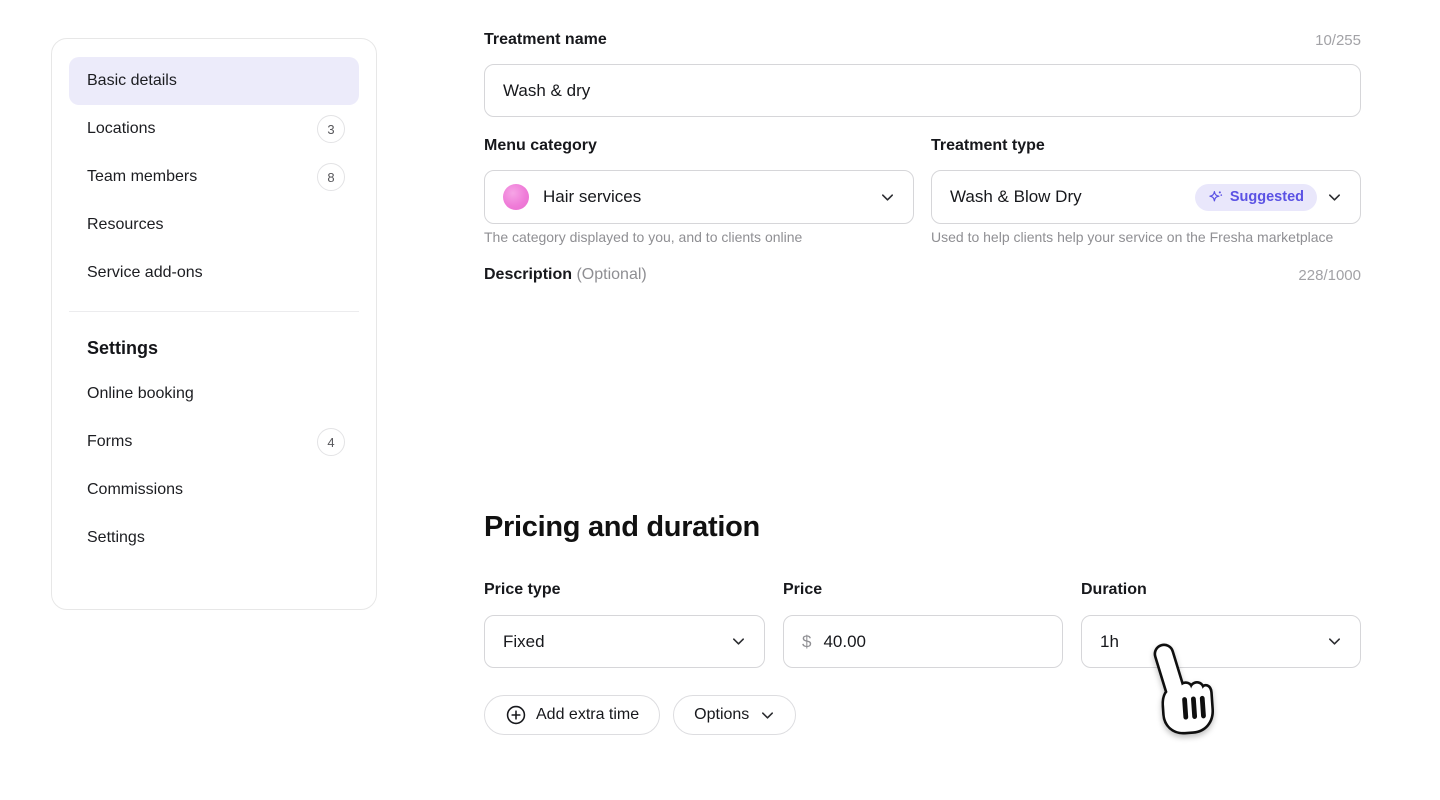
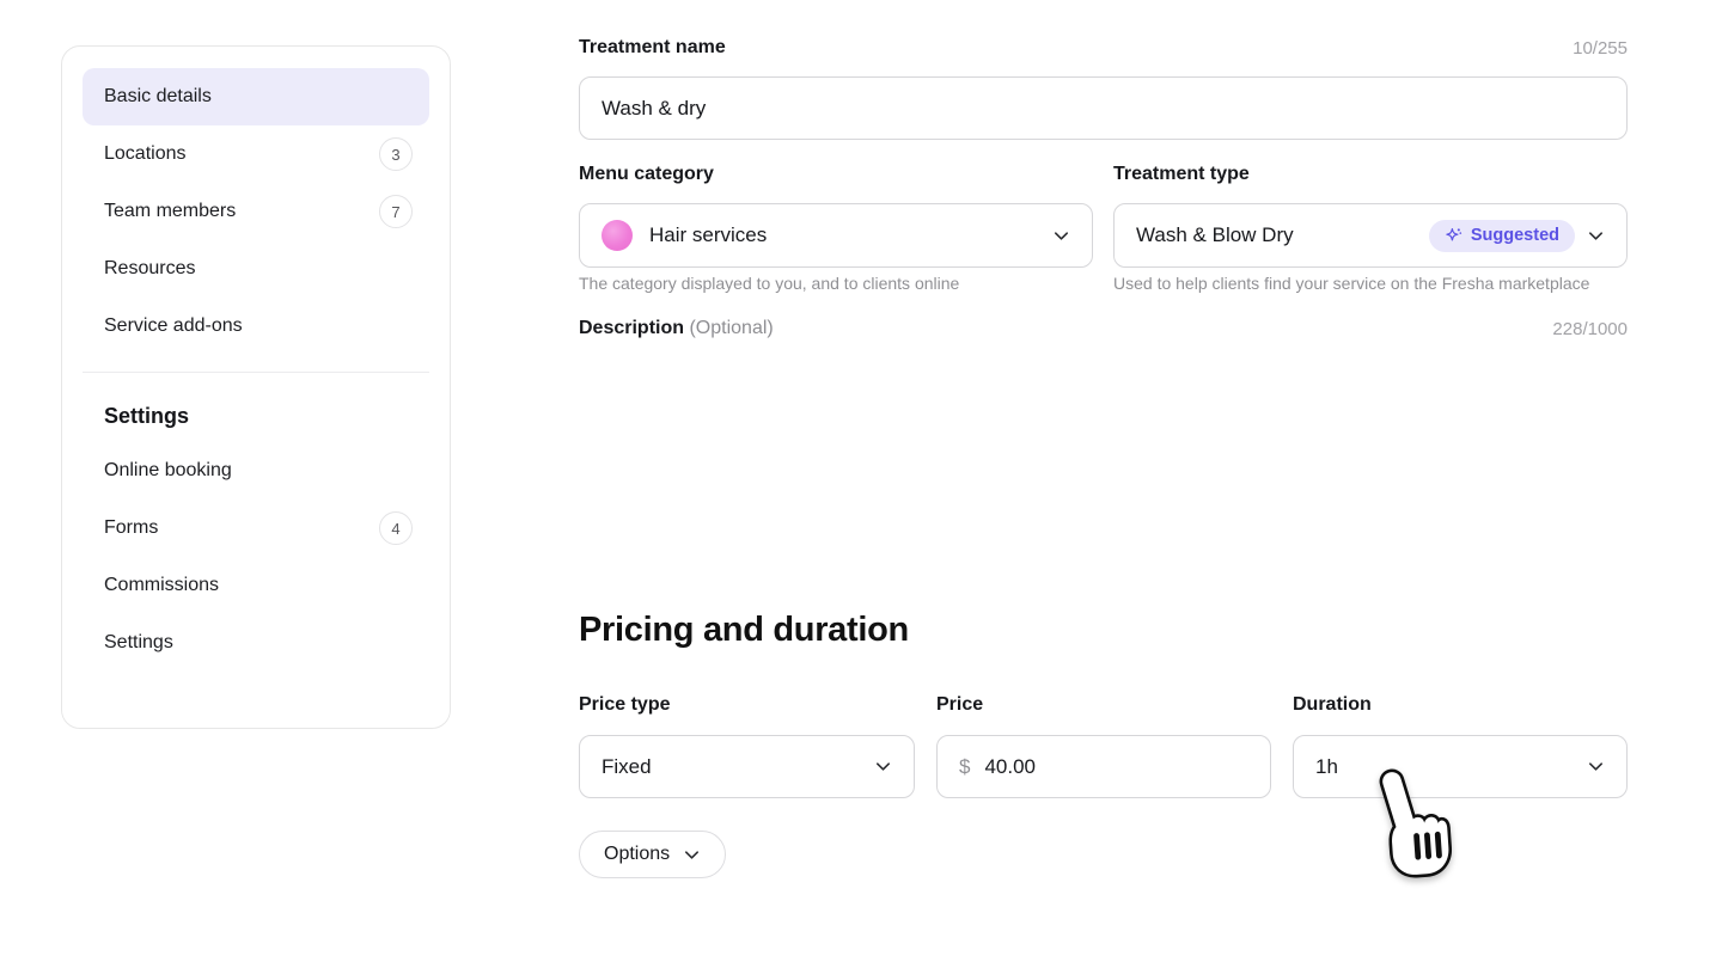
  Basic details
  Locations
  3
  Team members
- 8
+ 7
  Resources
  Service add-ons
  Settings
  Online booking
  Forms
  4
  Commissions
  Settings
  Treatment name
  10/255
  Wash & dry
  Menu category
  Hair services
  The category displayed to you, and to clients online
  Treatment type
  Wash & Blow Dry
  Suggested
- Used to help clients help your service on the Fresha marketplace
+ Used to help clients find your service on the Fresha marketplace
  Description (Optional)
  228/1000
  Pricing and duration
  Price type
  Fixed
  Price
  $
  40.00
  Duration
  1h
- Add extra time
  Options
